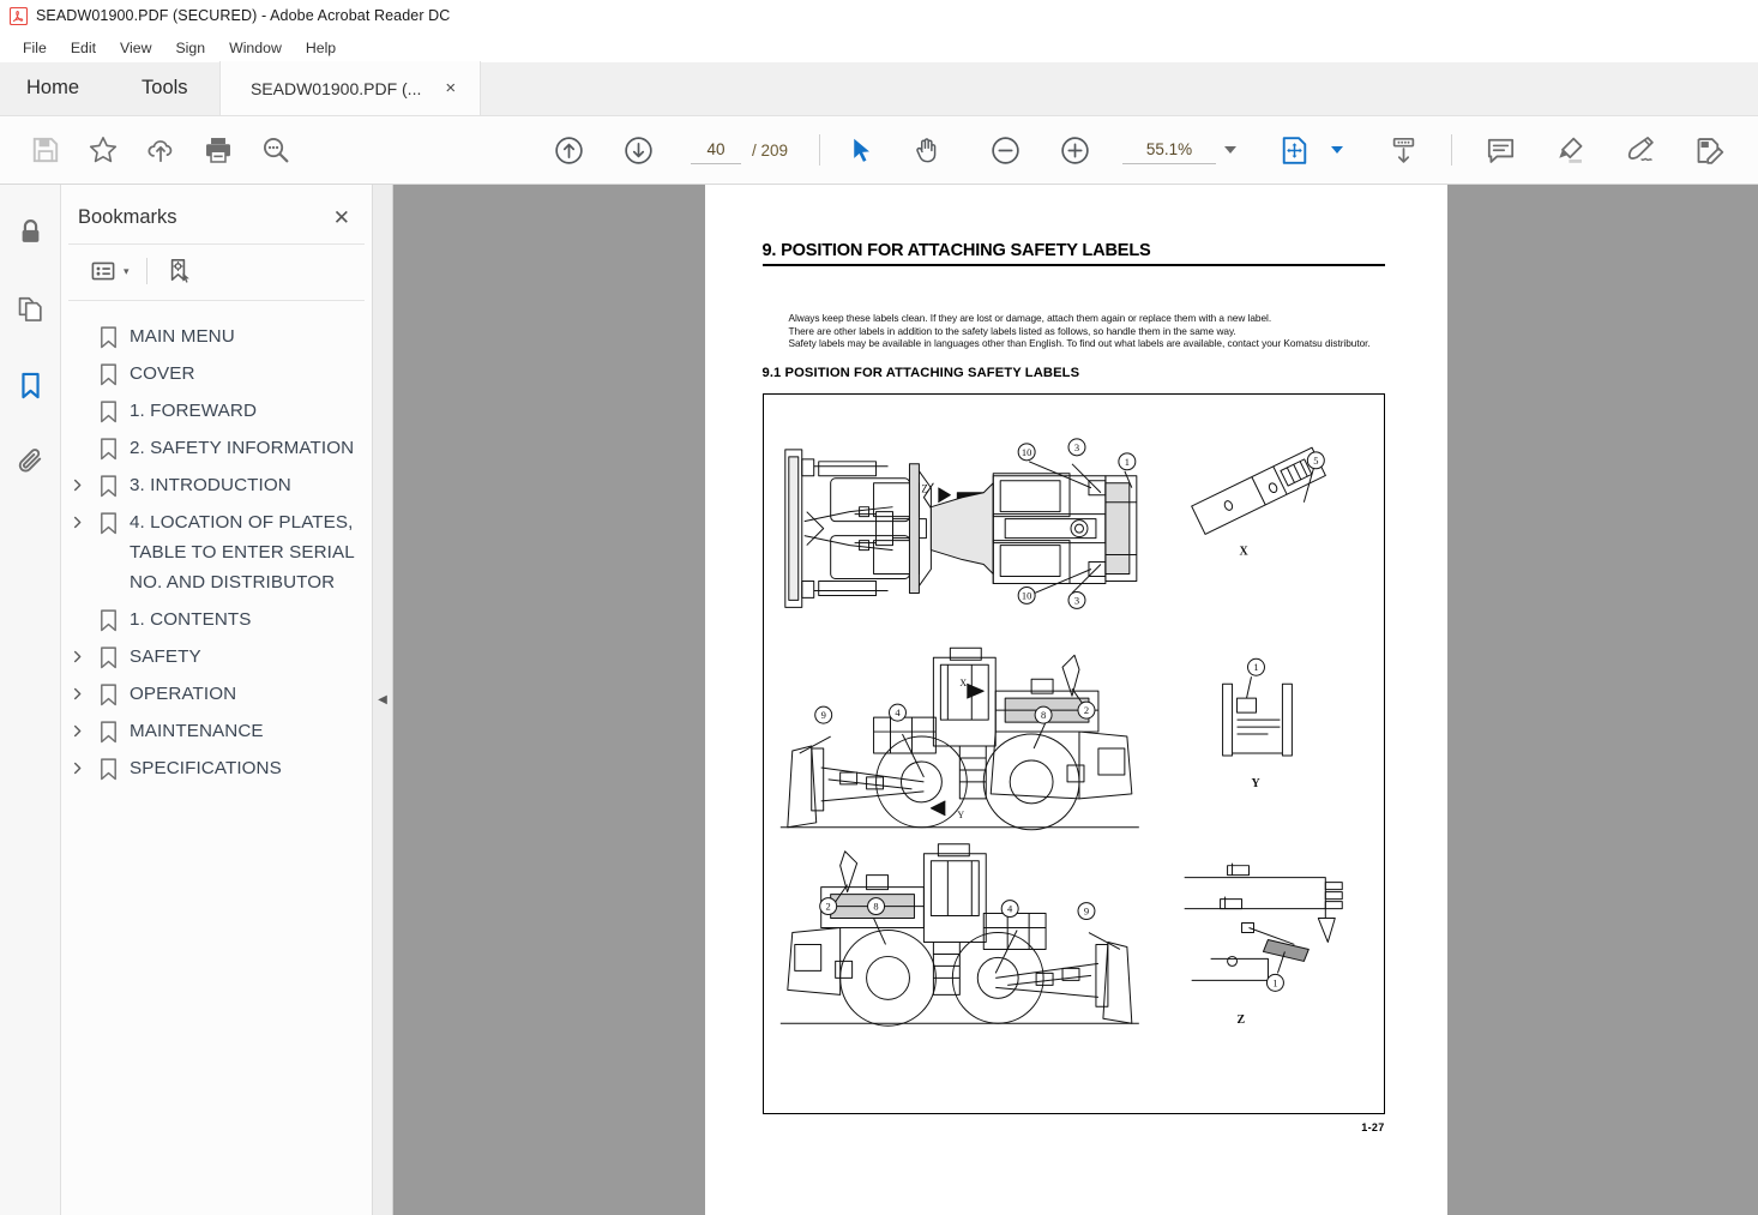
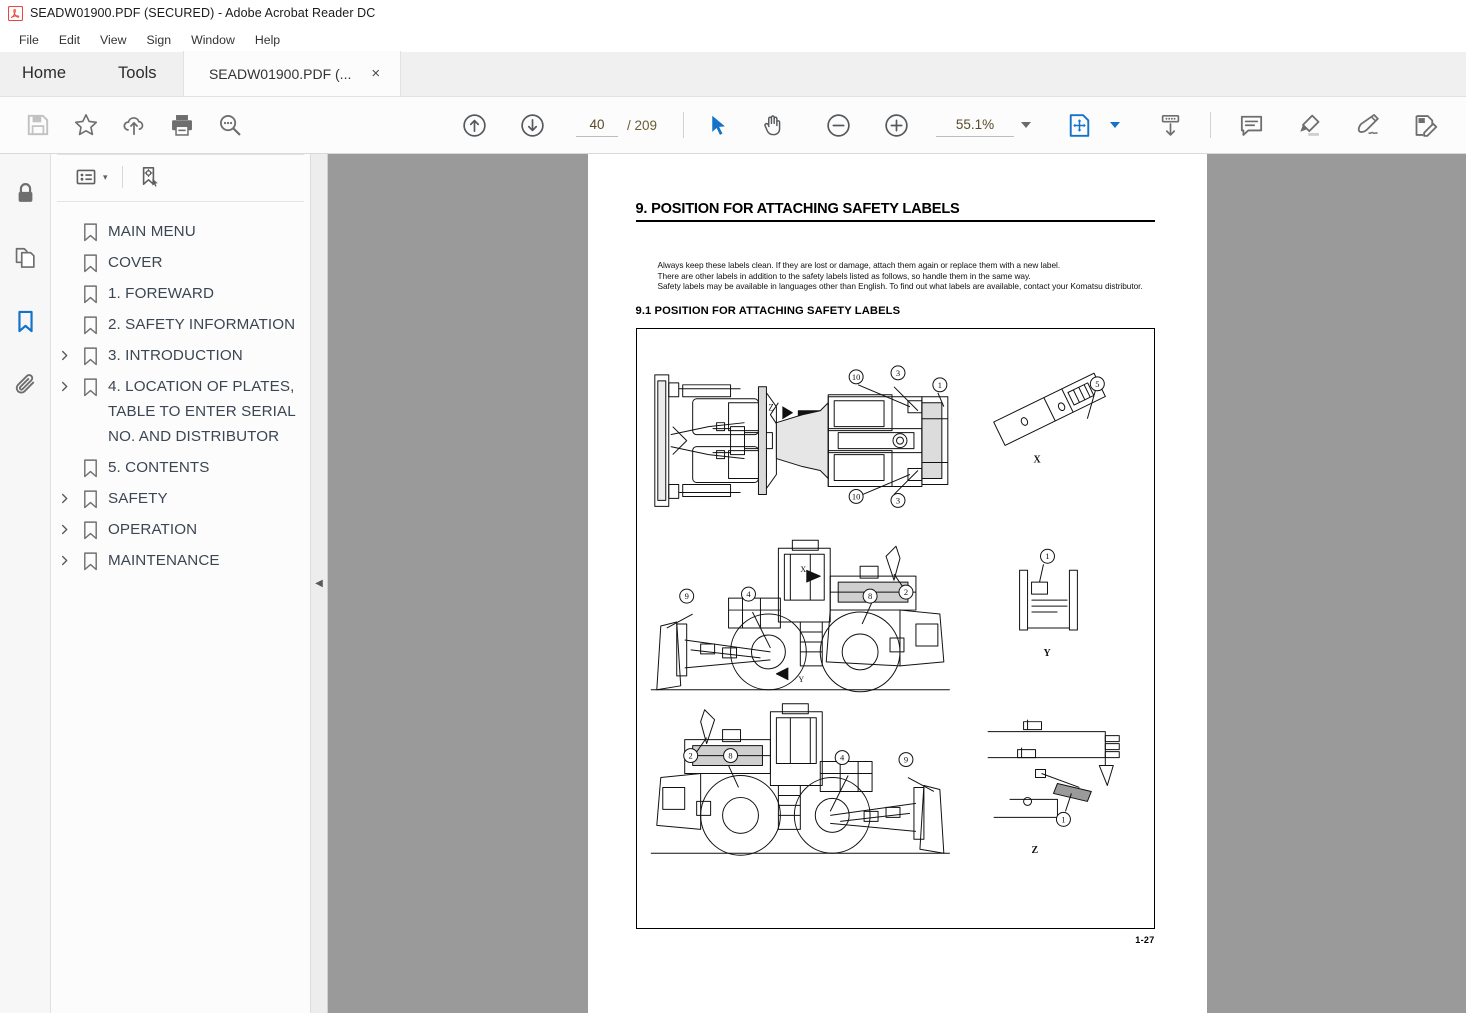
  SEADW01900.PDF (SECURED) - Adobe Acrobat Reader DC
  File
  Edit
  View
  Sign
  Window
  Help
  Home
  Tools
  SEADW01900.PDF (...
  ×
  40
  / 209
  55.1%
- Bookmarks
- ✕
  ▾
  MAIN MENU
  COVER
  1. FOREWARD
  2. SAFETY INFORMATION
  3. INTRODUCTION
  4. LOCATION OF PLATES, TABLE TO ENTER SERIAL NO. AND DISTRIBUTOR
- 1. CONTENTS
+ 5. CONTENTS
  SAFETY
  OPERATION
  MAINTENANCE
- SPECIFICATIONS
  ◀
  9. POSITION FOR ATTACHING SAFETY LABELS
  Always keep these labels clean. If they are lost or damage, attach them again or replace them with a new label.
  There are other labels in addition to the safety labels listed as follows, so handle them in the same way.
  Safety labels may be available in languages other than English. To find out what labels are available, contact your Komatsu distributor.
  9.1 POSITION FOR ATTACHING SAFETY LABELS
  Z
  10
  3
  1
  10
  3
  5
  X
  X
  Y
  9
  4
  8
  2
  1
  Y
  2
  8
  4
  9
  1
  Z
  1-27
